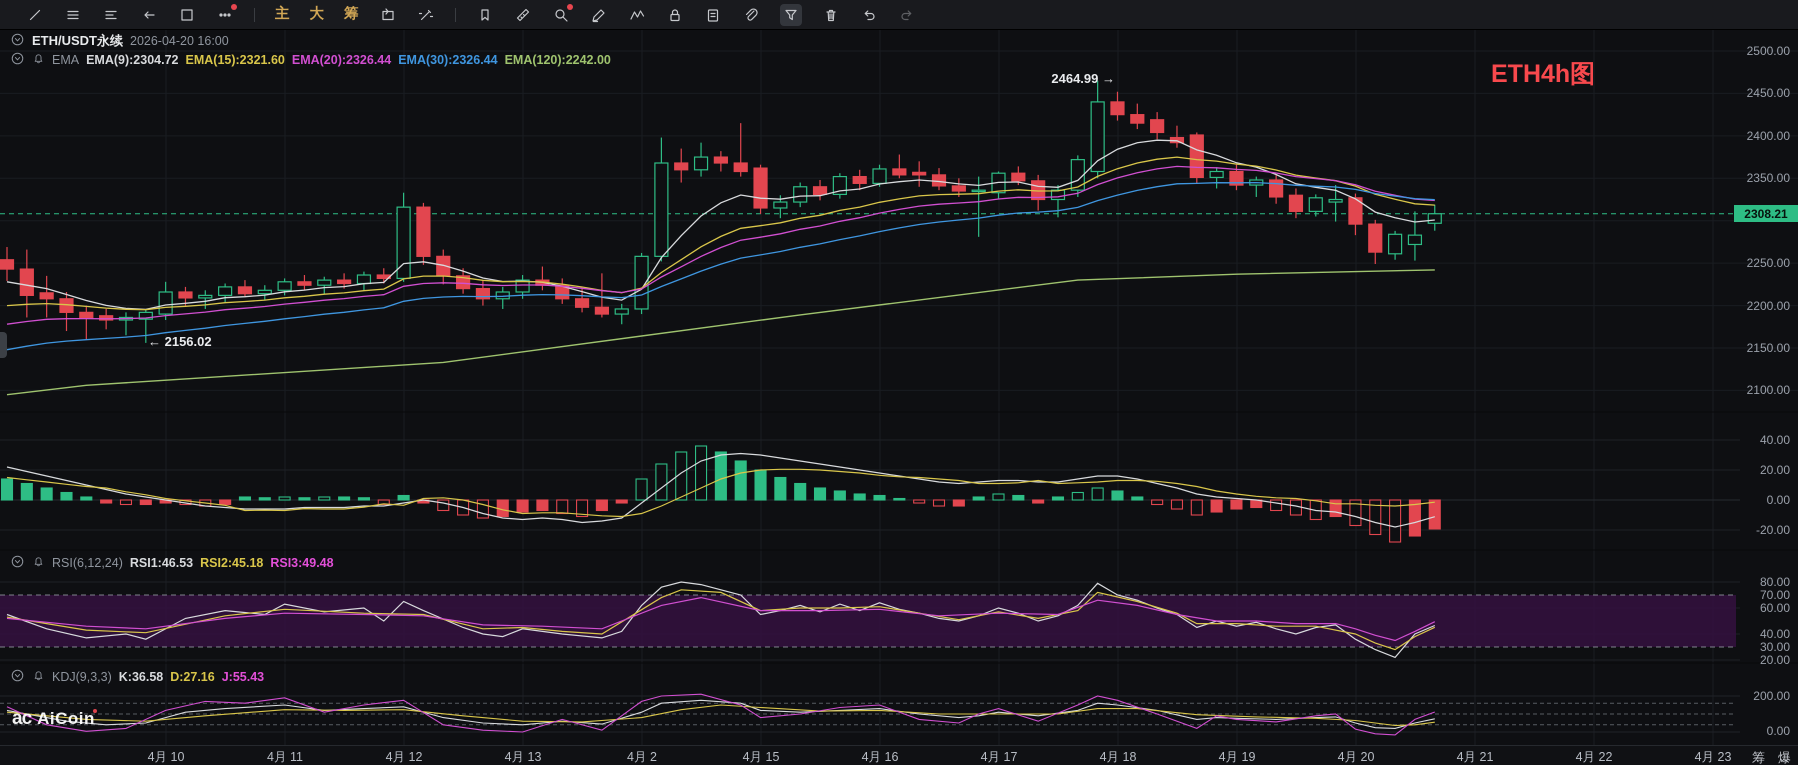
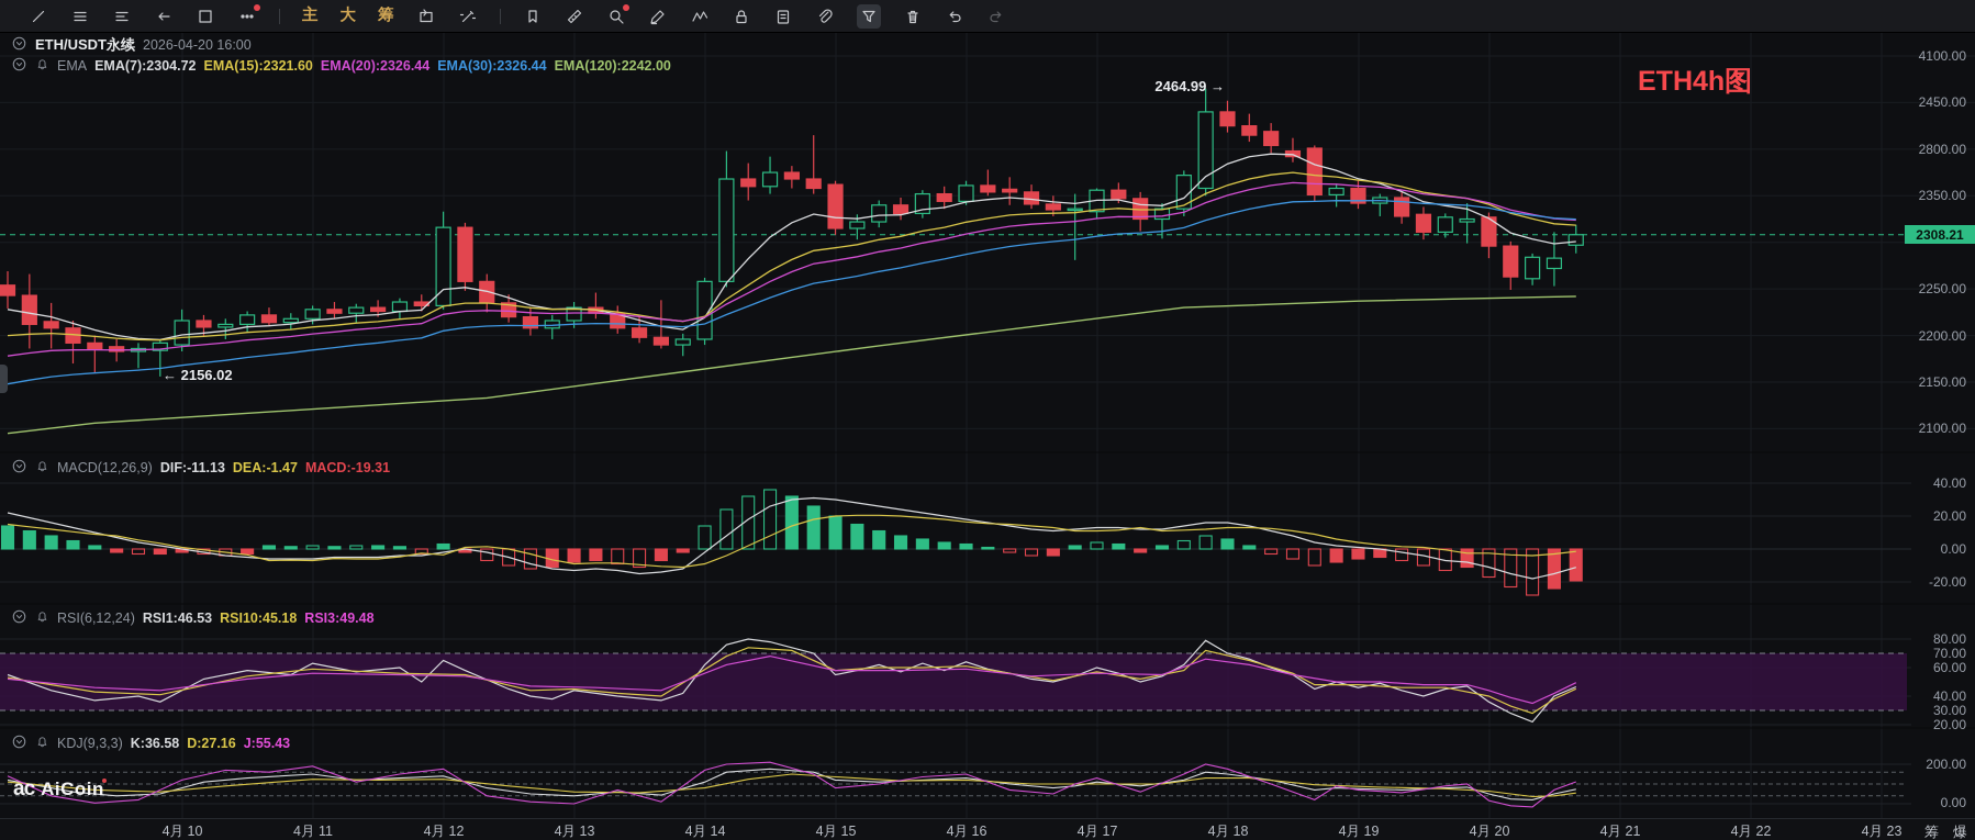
  主
  大
  筹
  ETH/USDT永续
  2026-04-20 16:00
- 2500.00
+ 4100.00
  2450.00
- 2400.00
+ 2800.00
  2350.00
  2250.00
  2200.00
  2150.00
  2100.00
  40.00
  20.00
  0.00
  -20.00
  80.00
  70.00
  60.00
  40.00
  30.00
  20.00
  200.00
  0.00
  2308.21
  2464.99 →
  ← 2156.02
  ETH4h图
  ac
  AiCoin
  4月 10
  4月 11
  4月 12
  4月 13
- 4月 2
+ 4月 14
  4月 15
  4月 16
  4月 17
  4月 18
  4月 19
  4月 20
  4月 21
  4月 22
  4月 23
  筹
  爆
  EMA
- EMA(9):2304.72
+ EMA(7):2304.72
  EMA(15):2321.60
  EMA(20):2326.44
  EMA(30):2326.44
  EMA(120):2242.00
+ MACD(12,26,9)
+ DIF:-11.13
+ DEA:-1.47
+ MACD:-19.31
  RSI(6,12,24)
  RSI1:46.53
- RSI2:45.18
+ RSI10:45.18
  RSI3:49.48
  KDJ(9,3,3)
  K:36.58
  D:27.16
  J:55.43
